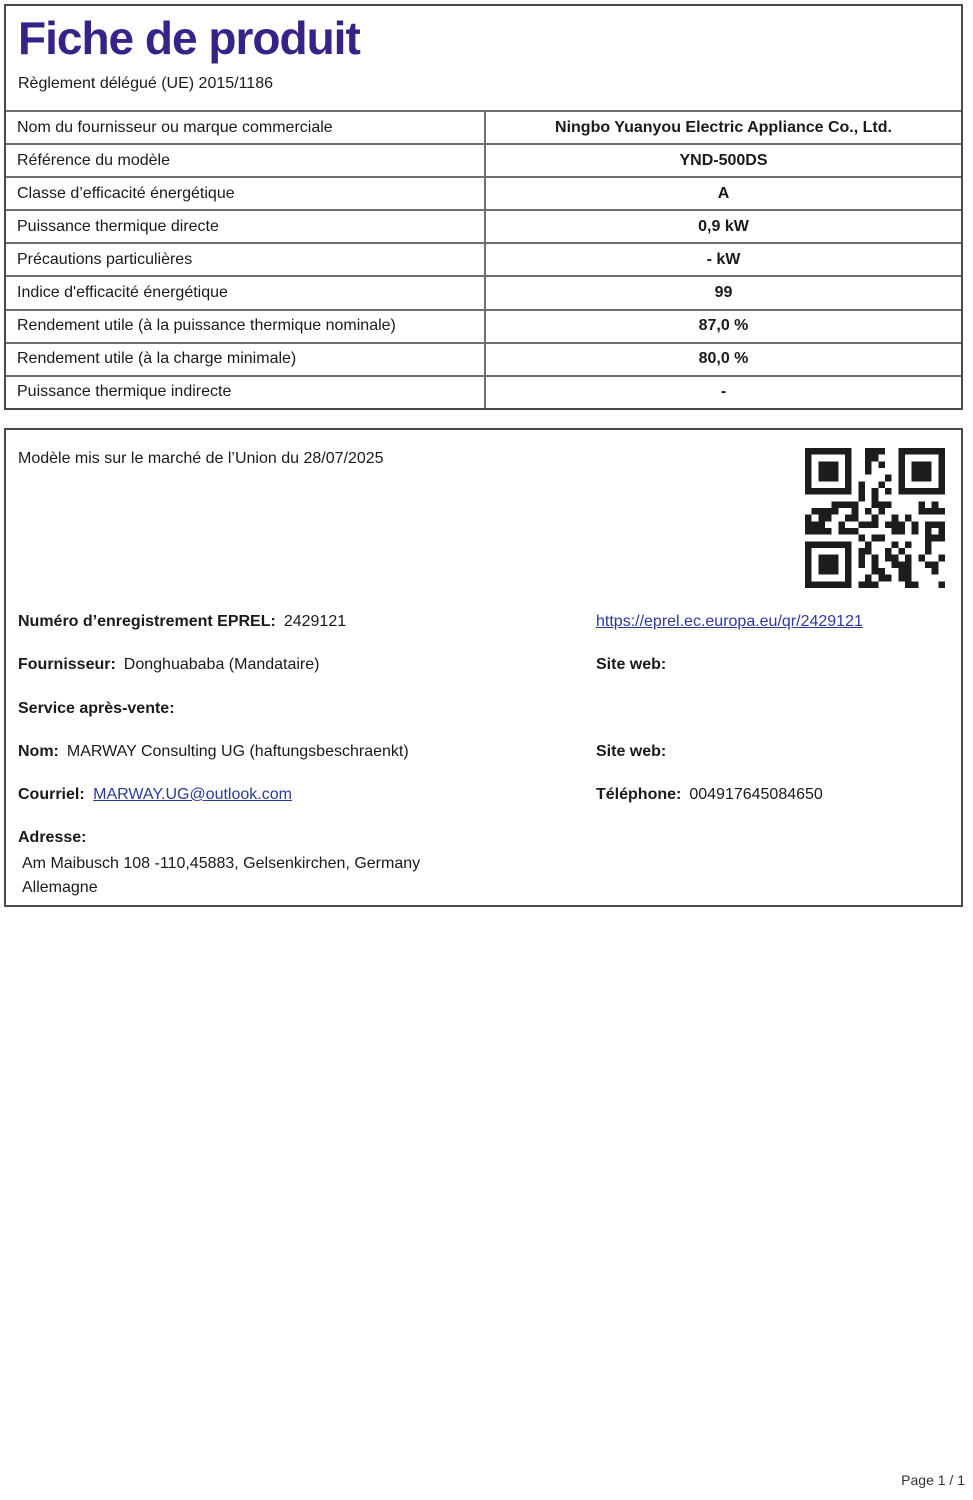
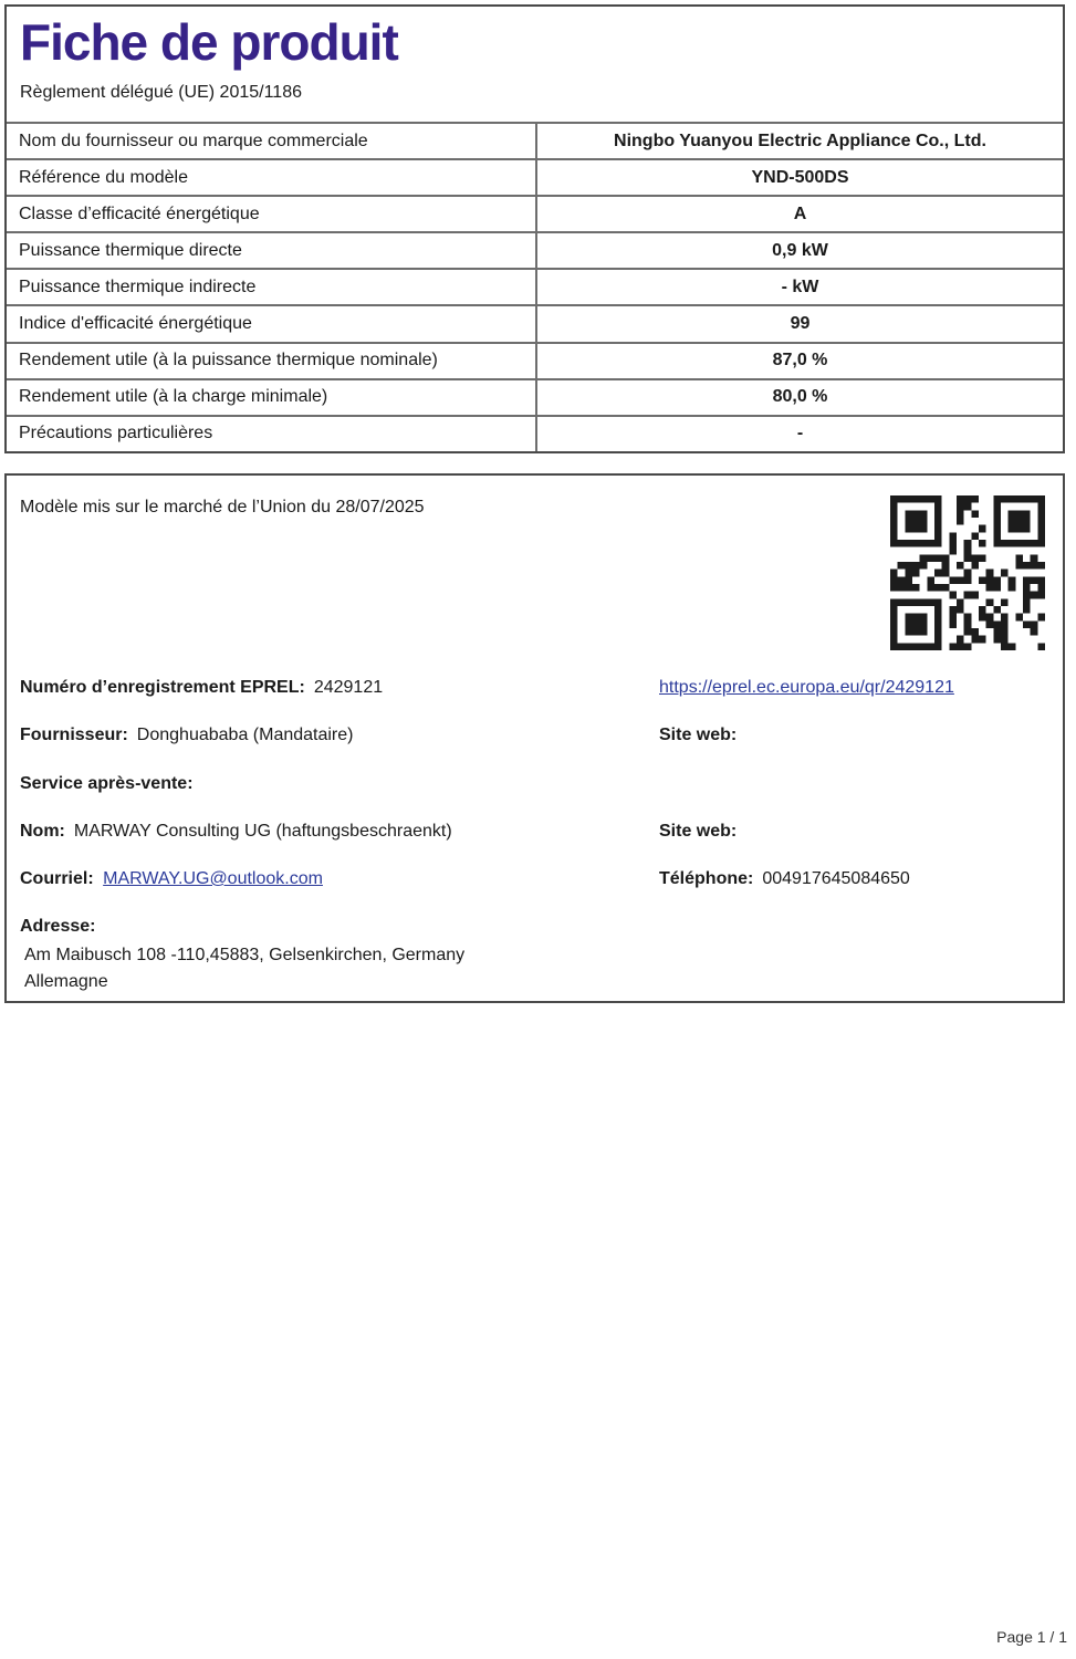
  Fiche de produit
  Règlement délégué (UE) 2015/1186
  Nom du fournisseur ou marque commerciale
  Ningbo Yuanyou Electric Appliance Co., Ltd.
  Référence du modèle
  YND-500DS
  Classe d’efficacité énergétique
  A
  Puissance thermique directe
  0,9 kW
- Précautions particulières
+ Puissance thermique indirecte
  - kW
  Indice d'efficacité énergétique
  99
  Rendement utile (à la puissance thermique nominale)
  87,0 %
  Rendement utile (à la charge minimale)
  80,0 %
- Puissance thermique indirecte
+ Précautions particulières
  -
  Modèle mis sur le marché de l’Union du 28/07/2025
  Numéro d’enregistrement EPREL: 2429121
  https://eprel.ec.europa.eu/qr/2429121
  Fournisseur: Donghuababa (Mandataire)
  Site web:
  Service après-vente:
  Nom: MARWAY Consulting UG (haftungsbeschraenkt)
  Site web:
  Courriel: MARWAY.UG@outlook.com
  Téléphone: 004917645084650
  Adresse:
  Am Maibusch 108 -110,45883, Gelsenkirchen, Germany
  Allemagne
  Page 1 / 1
